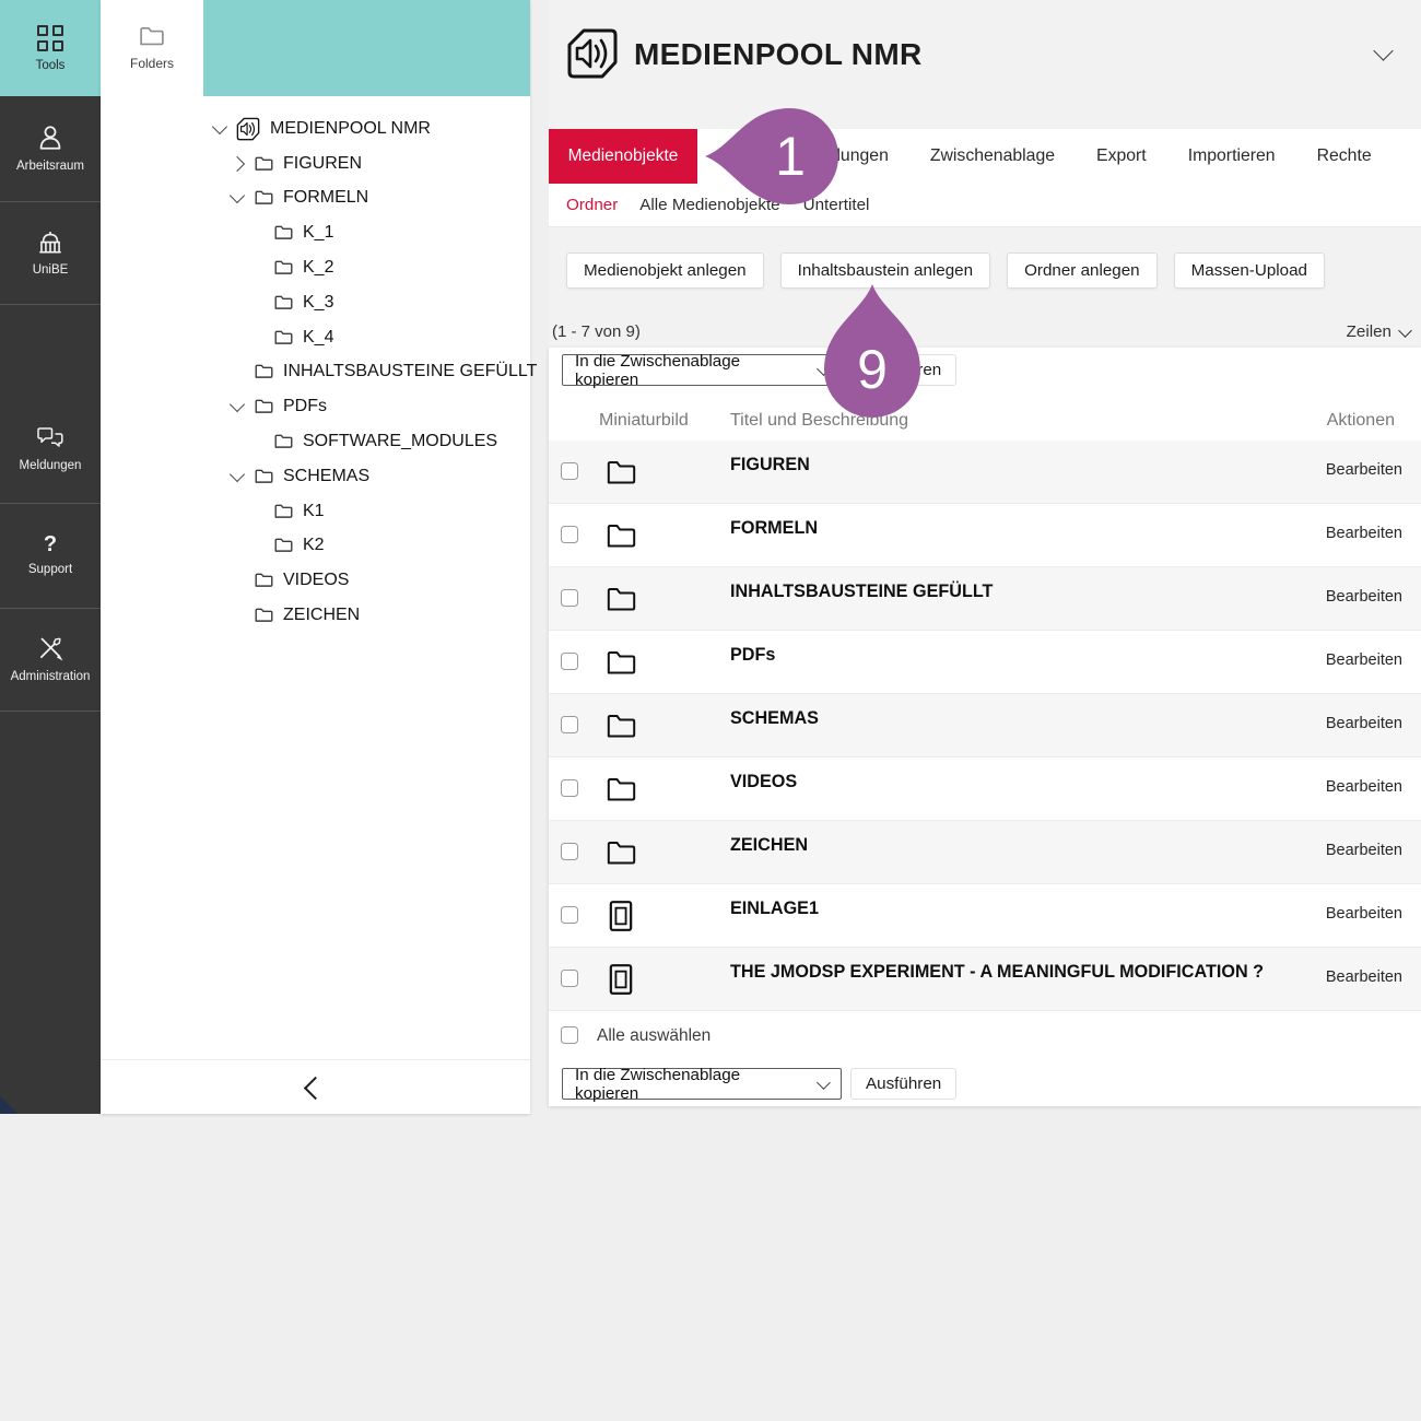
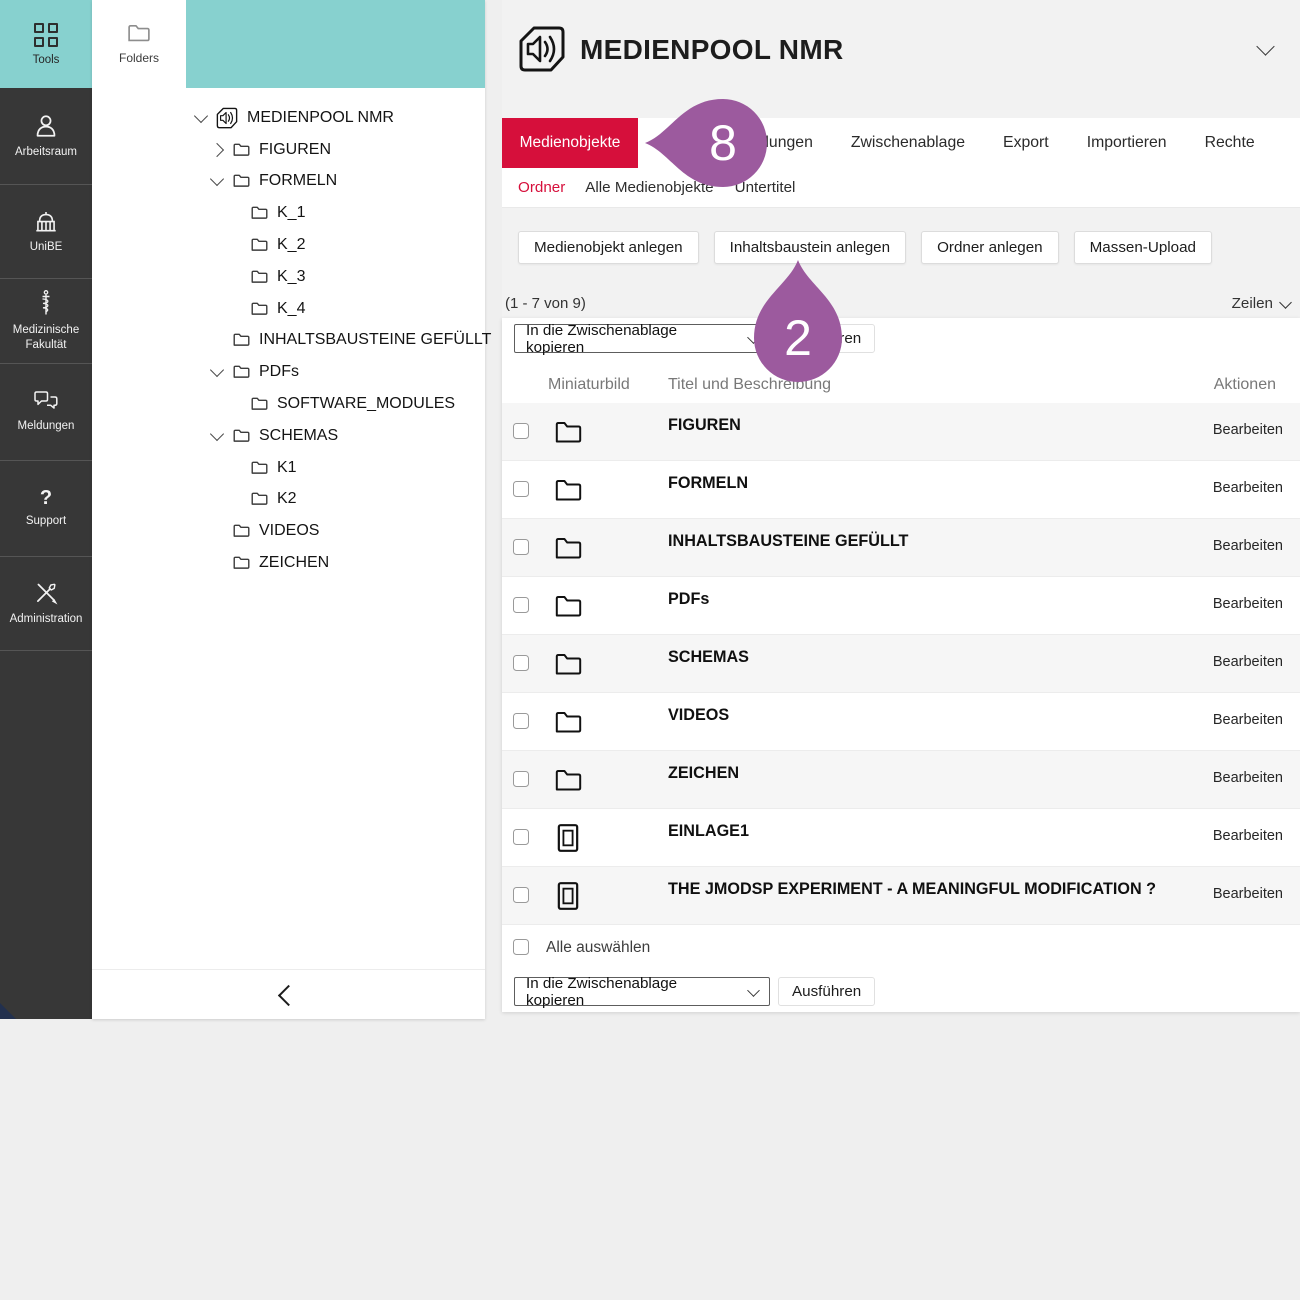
  Tools
  Arbeitsraum
  UniBE
+ Medizinische Fakultät
  Meldungen
  ?
  Support
  Administration
  Folders
  MEDIENPOOL NMR
  FIGUREN
  FORMELN
  K_1
  K_2
  K_3
  K_4
  INHALTSBAUSTEINE GEFÜLLT
  PDFs
  SOFTWARE_MODULES
  SCHEMAS
  K1
  K2
  VIDEOS
  ZEICHEN
  MEDIENPOOL NMR
  Medienobjekte
  Zwischenablage
  Export
  Importieren
  Rechte
  Ordner
  Alle Medienobjekte
  Untertitel
  Medienobjekt anlegen
  Inhaltsbaustein anlegen
  Ordner anlegen
  Massen-Upload
  (1 - 7 von 9)
  Zeilen
  In die Zwischenablage kopieren
  Miniaturbild
  Titel und Beschreibung
  Aktionen
  FIGUREN
  Bearbeiten
  FORMELN
  Bearbeiten
  INHALTSBAUSTEINE GEFÜLLT
  Bearbeiten
  PDFs
  Bearbeiten
  SCHEMAS
  Bearbeiten
  VIDEOS
  Bearbeiten
  ZEICHEN
  Bearbeiten
  EINLAGE1
  Bearbeiten
  THE JMODSP EXPERIMENT - A MEANINGFUL MODIFICATION ?
  Bearbeiten
  Alle auswählen
  In die Zwischenablage kopieren
  Ausführen
- 1
+ 8
- 9
+ 2
